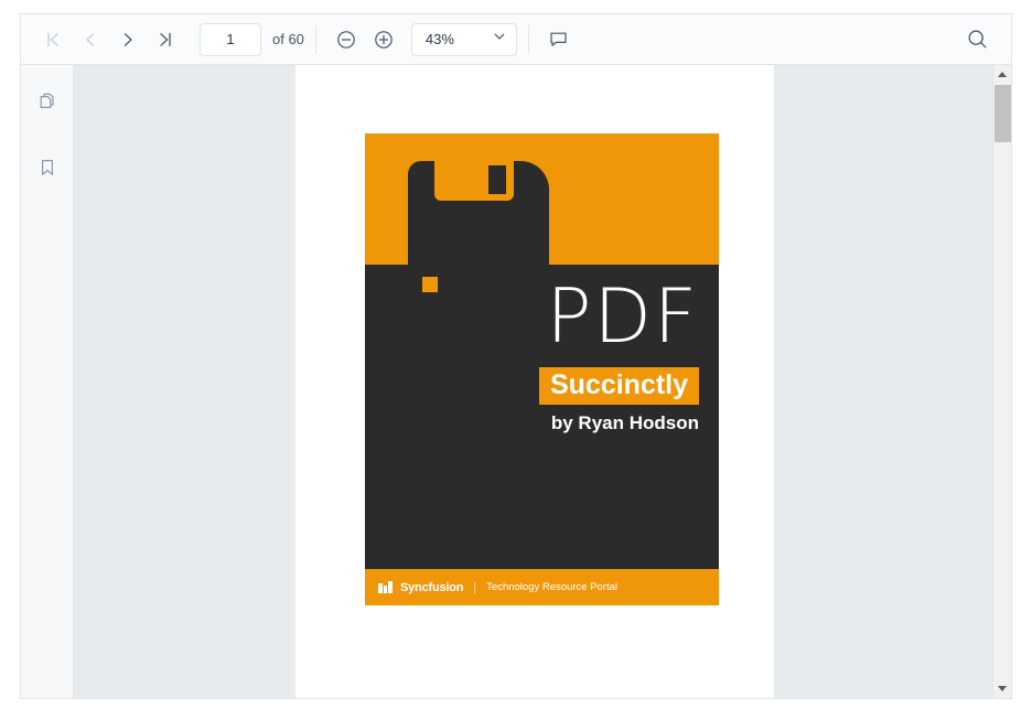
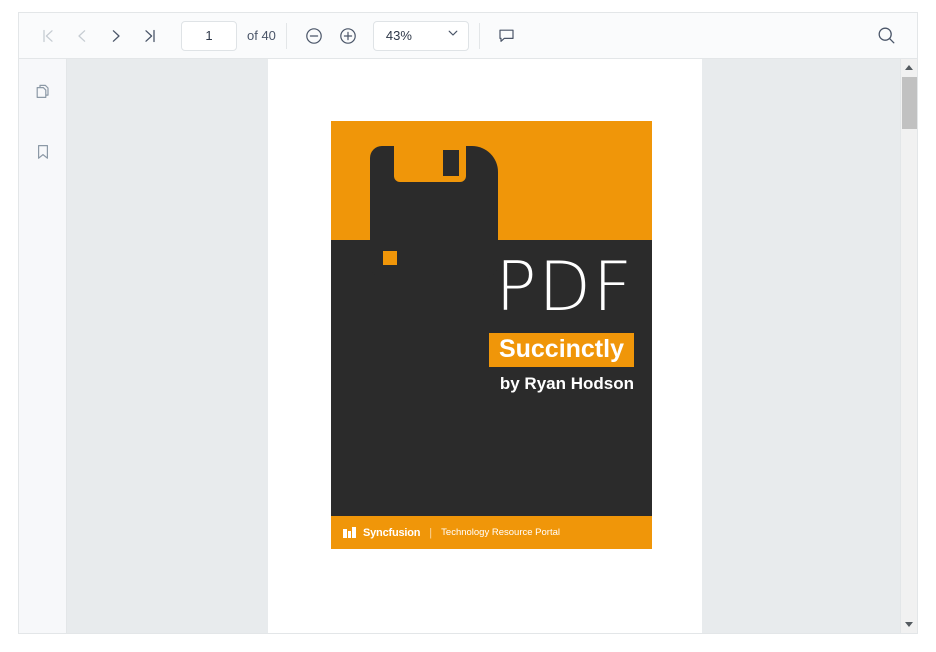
  1
- of 60
+ of 40
  43%
  PDF
  Succinctly
  by Ryan Hodson
  Syncfusion
  |
  Technology Resource Portal
